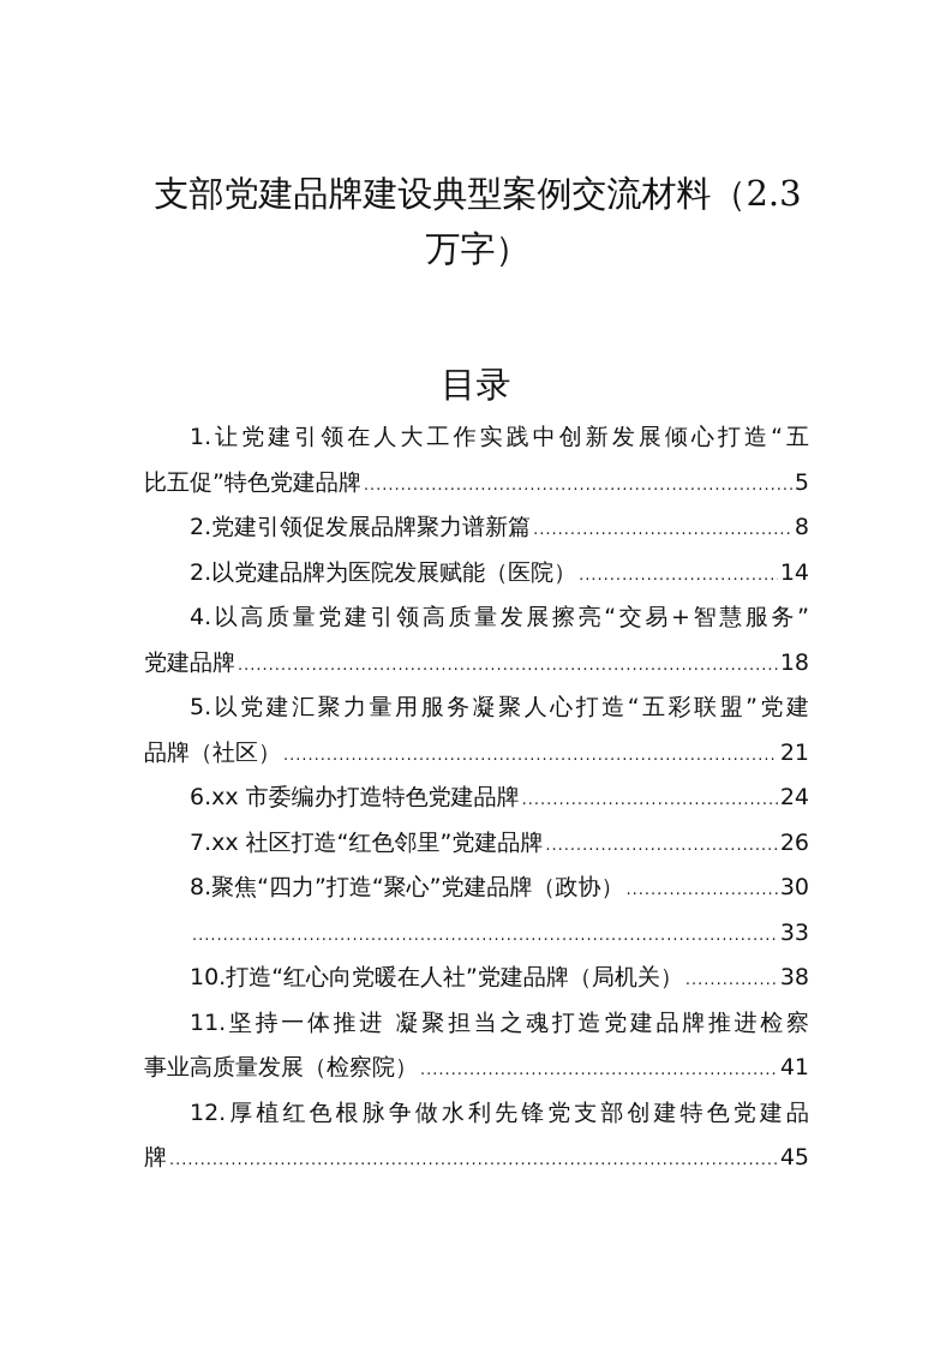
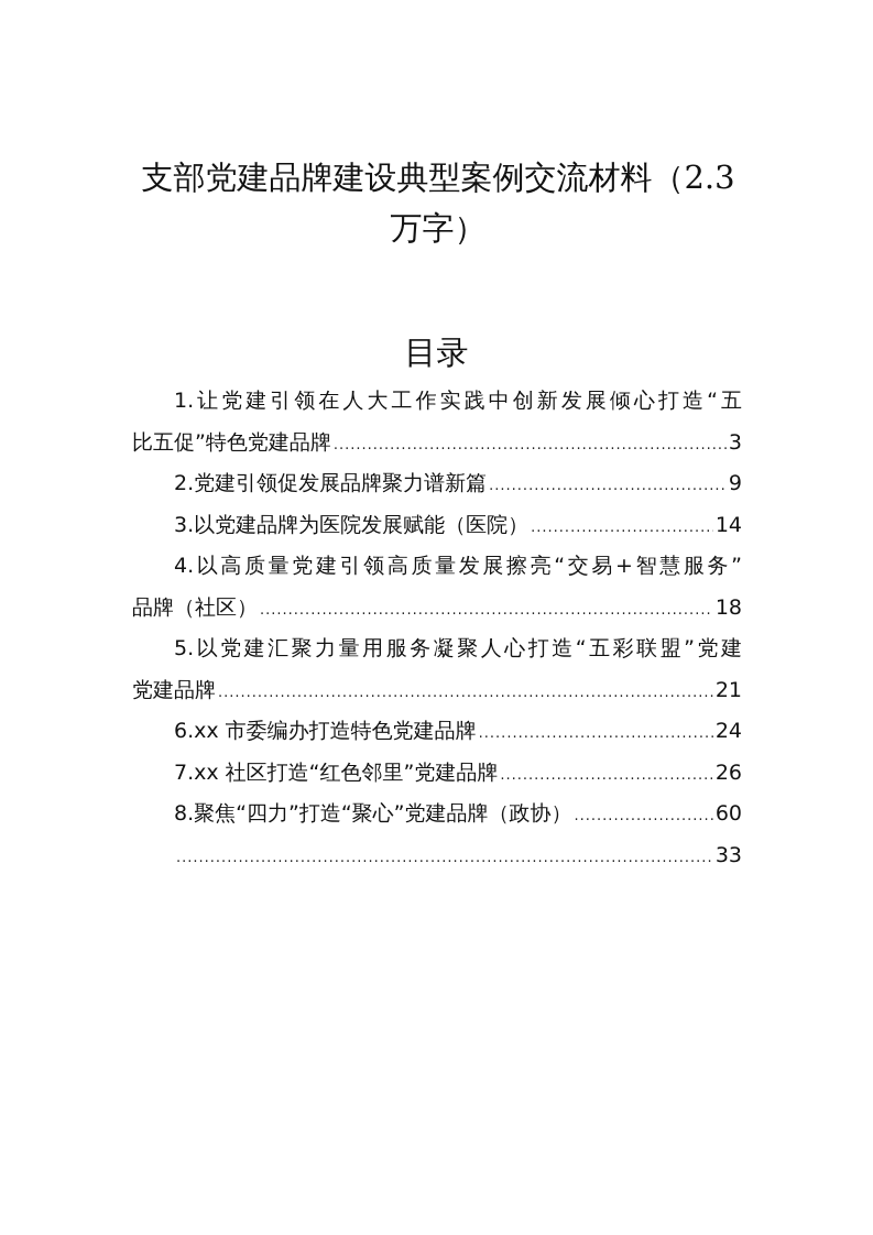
  支部党建品牌建设典型案例交流材料（2.3
  万字）
  目录
  1.让党建引领在人大工作实践中创新发展倾心打造“五
  比五促”特色党建品牌
- 5
+ 3
  2.党建引领促发展品牌聚力谱新篇
- 8
+ 9
- 2.以党建品牌为医院发展赋能（医院）
+ 3.以党建品牌为医院发展赋能（医院）
  14
  4.以高质量党建引领高质量发展擦亮“交易+智慧服务”
- 党建品牌
+ 品牌（社区）
  18
  5.以党建汇聚力量用服务凝聚人心打造“五彩联盟”党建
- 品牌（社区）
+ 党建品牌
  21
  6.xx 市委编办打造特色党建品牌
  24
  7.xx 社区打造“红色邻里”党建品牌
  26
  8.聚焦“四力”打造“聚心”党建品牌（政协）
- 30
+ 60
  33
- 10.打造“红心向党暖在人社”党建品牌（局机关）
- 38
- 11.坚持一体推进 凝聚担当之魂打造党建品牌推进检察
- 事业高质量发展（检察院）
- 41
- 12.厚植红色根脉争做水利先锋党支部创建特色党建品
- 牌
- 45
